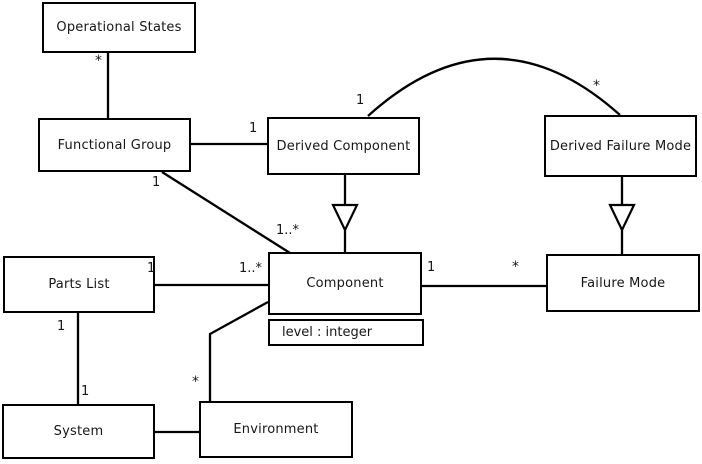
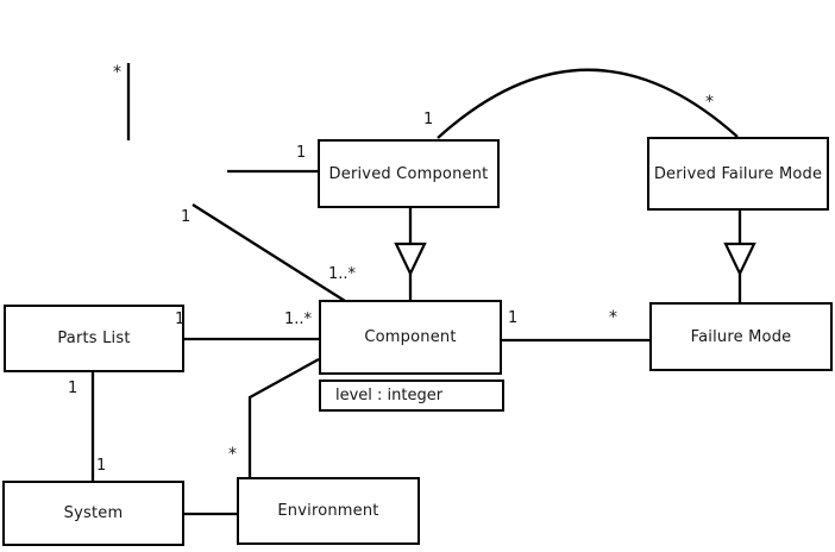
- Operational States
- Functional Group
  Derived Component
  Derived Failure Mode
  Parts List
  Component
  level : integer
  Failure Mode
  System
  Environment
  *
  1
  1
  1..*
  1
  *
  1
  1..*
  1
  *
  1
  1
  *
